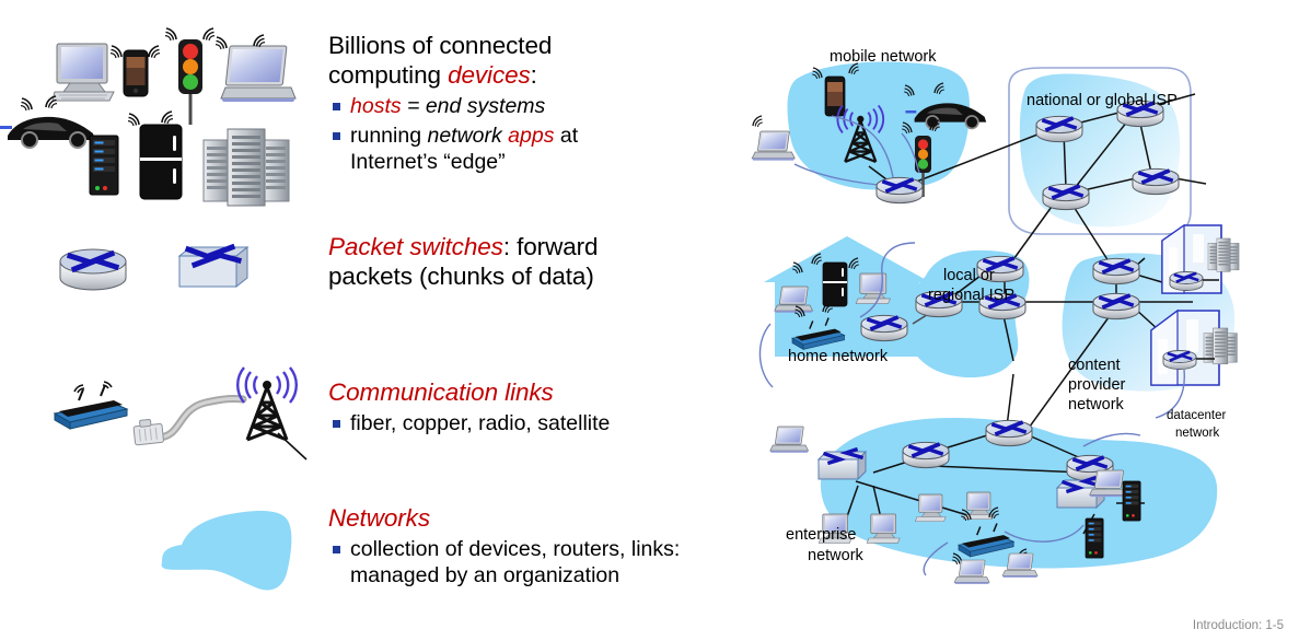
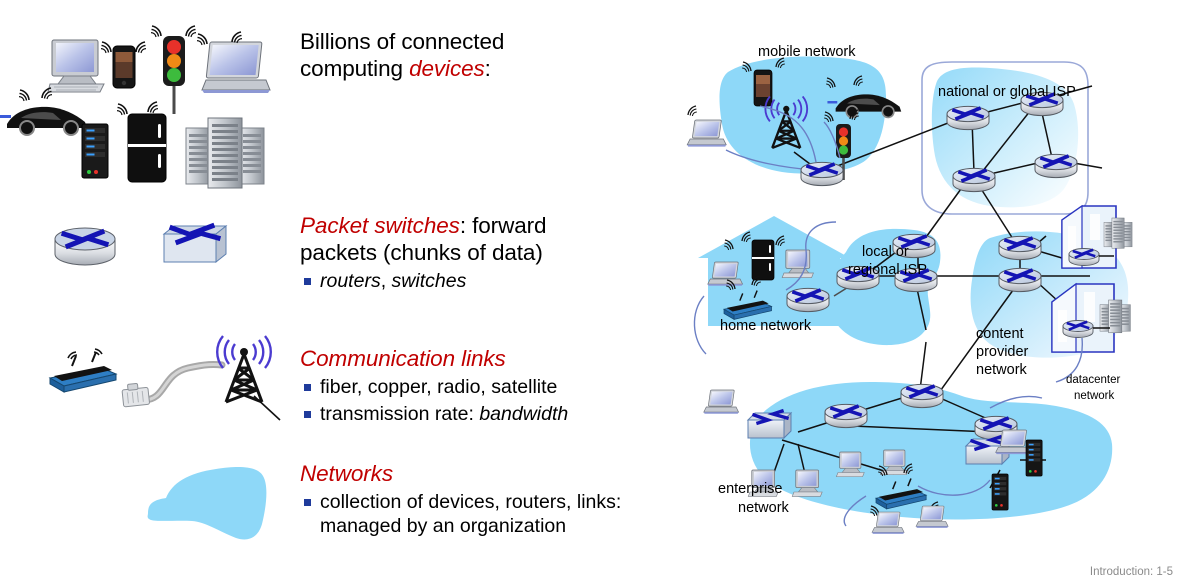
  Billions of connected computing devices:
- hosts = end systems
- running network apps at Internet’s “edge”
  Packet switches: forward packets (chunks of data)
+ routers, switches
  Communication links
  fiber, copper, radio, satellite
+ transmission rate: bandwidth
  Networks
  collection of devices, routers, links: managed by an organization
  mobile network
  national or global ISP
  local or
  regional ISP
  home network
  content
  provider
  network
  datacenter
  network
  enterprise
  network
  Introduction: 1-5
